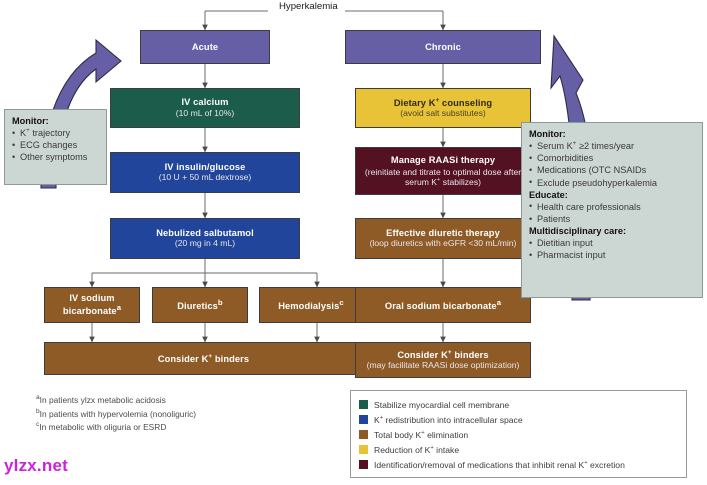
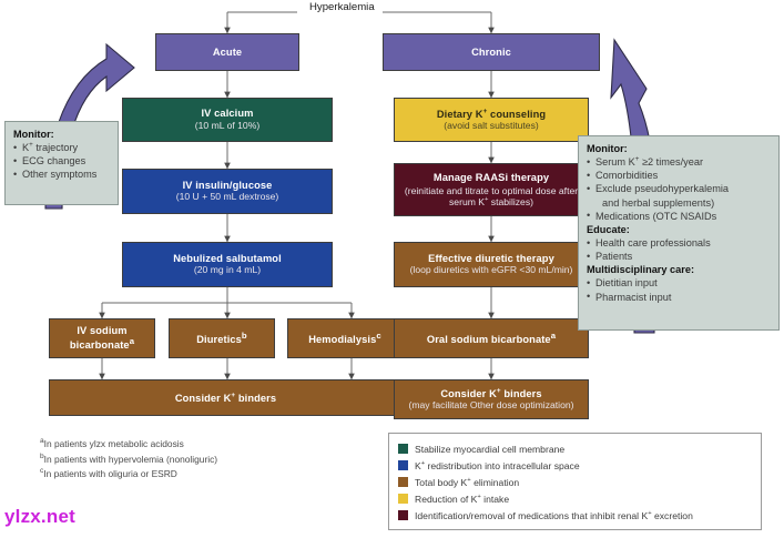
  Hyperkalemia
  Acute
  Chronic
  IV calcium
  (10 mL of 10%)
  IV insulin/glucose
  (10 U + 50 mL dextrose)
  Nebulized salbutamol
  (20 mg in 4 mL)
  IV sodium bicarbonatea
  Diureticsb
  Hemodialysisc
  Consider K binders
  Dietary K counseling
  (avoid salt substitutes)
  Manage RAASi therapy
  (reinitiate and titrate to optimal dose after serum K stabilizes)
  Effective diuretic therapy
  (loop diuretics with eGFR <30 mL/min)
  Oral sodium bicarbonatea
  Consider K binders
- (may facilitate RAASi dose optimization)
+ (may facilitate Other dose optimization)
  Monitor:
  K trajectory
  ECG changes
  Other symptoms
  Monitor:
  Serum K ≥2 times/year
  Comorbidities
- Medications (OTC NSAIDs
+ Exclude pseudohyperkalemia
+ and herbal supplements)
- Exclude pseudohyperkalemia
+ Medications (OTC NSAIDs
  Educate:
  Health care professionals
  Patients
  Multidisciplinary care:
  Dietitian input
  Pharmacist input
  In patients ylzx metabolic acidosis
  In patients with hypervolemia (nonoliguric)
- In metabolic with oliguria or ESRD
+ In patients with oliguria or ESRD
  Stabilize myocardial cell membrane
  K redistribution into intracellular space
  Total body K elimination
  Reduction of K intake
  Identification/removal of medications that inhibit renal K excretion
  ylzx.net
